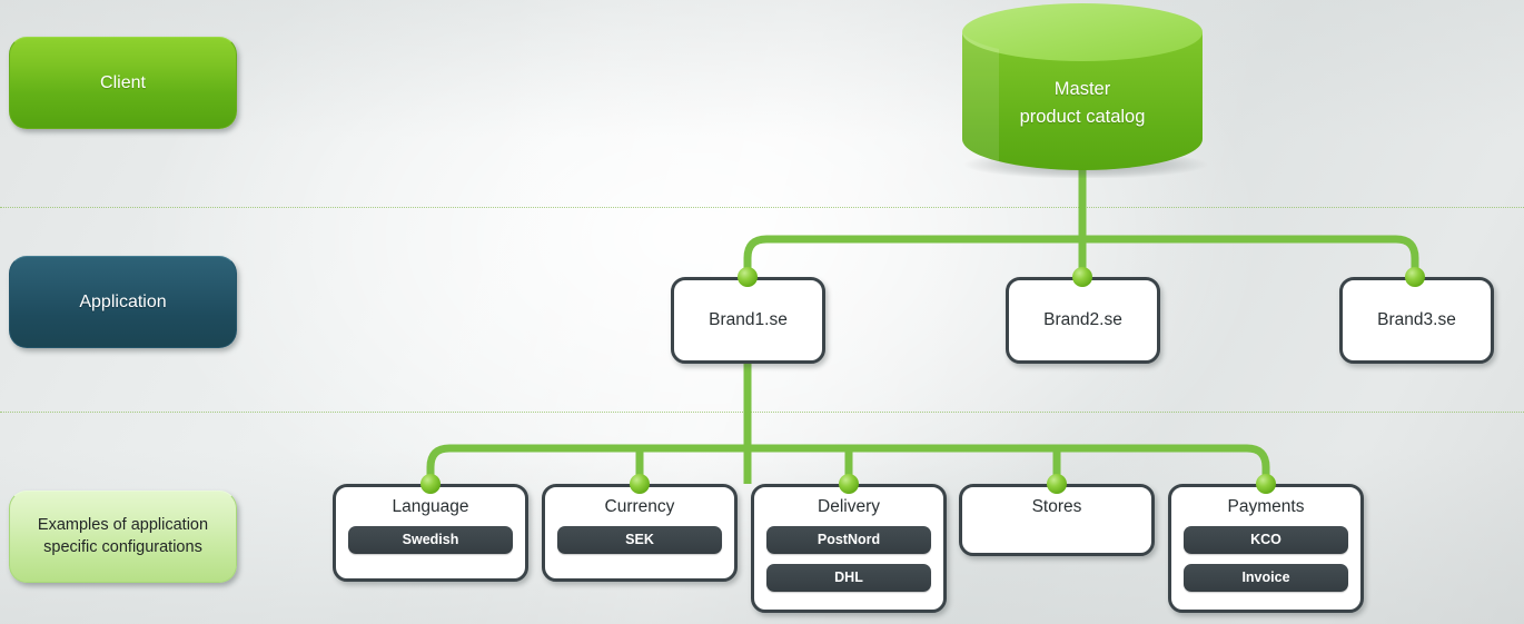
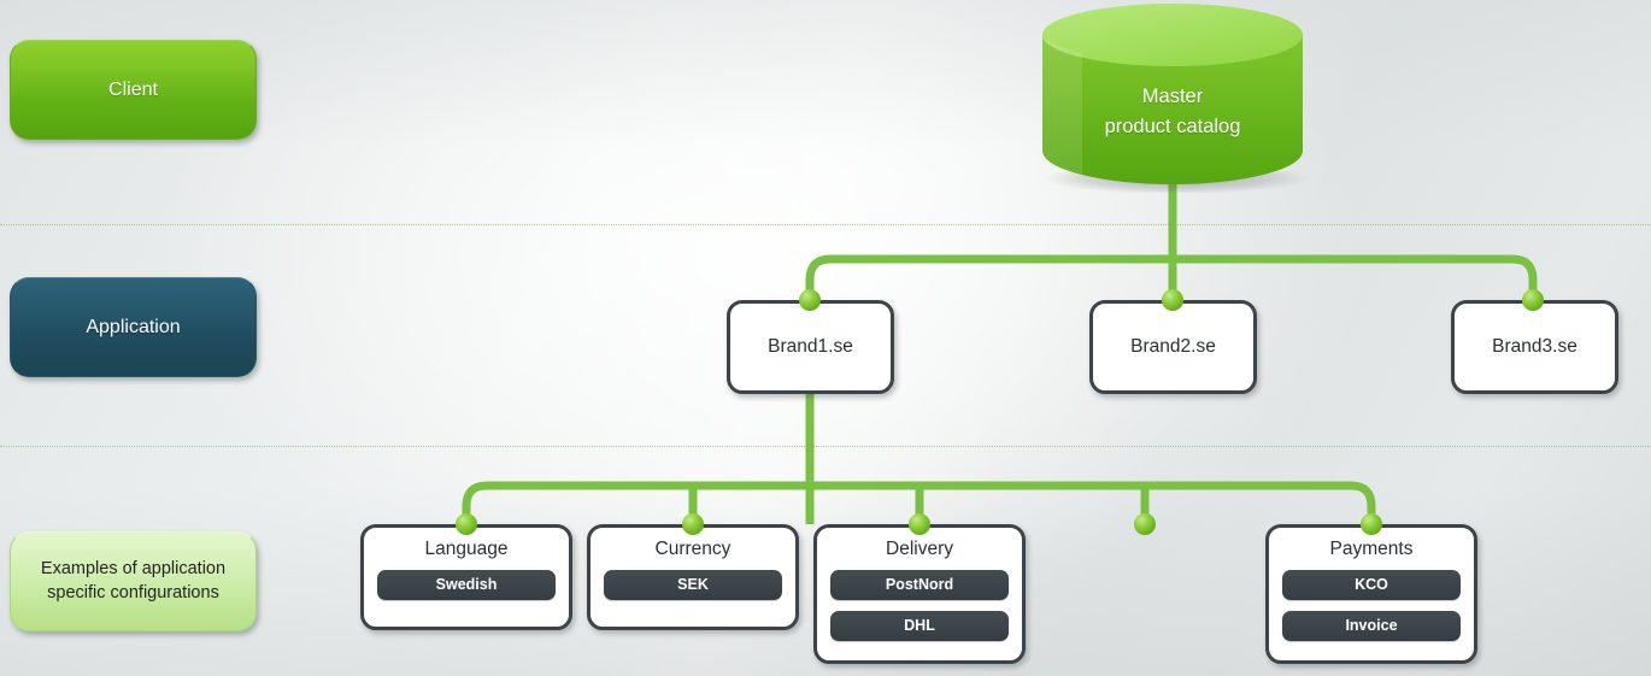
  Client
  Application
  Examples of application specific configurations
  Master
  product catalog
  Brand1.se
  Brand2.se
  Brand3.se
  Language
  Swedish
  Currency
  SEK
  Delivery
  PostNord
  DHL
- Stores
  Payments
  KCO
  Invoice
